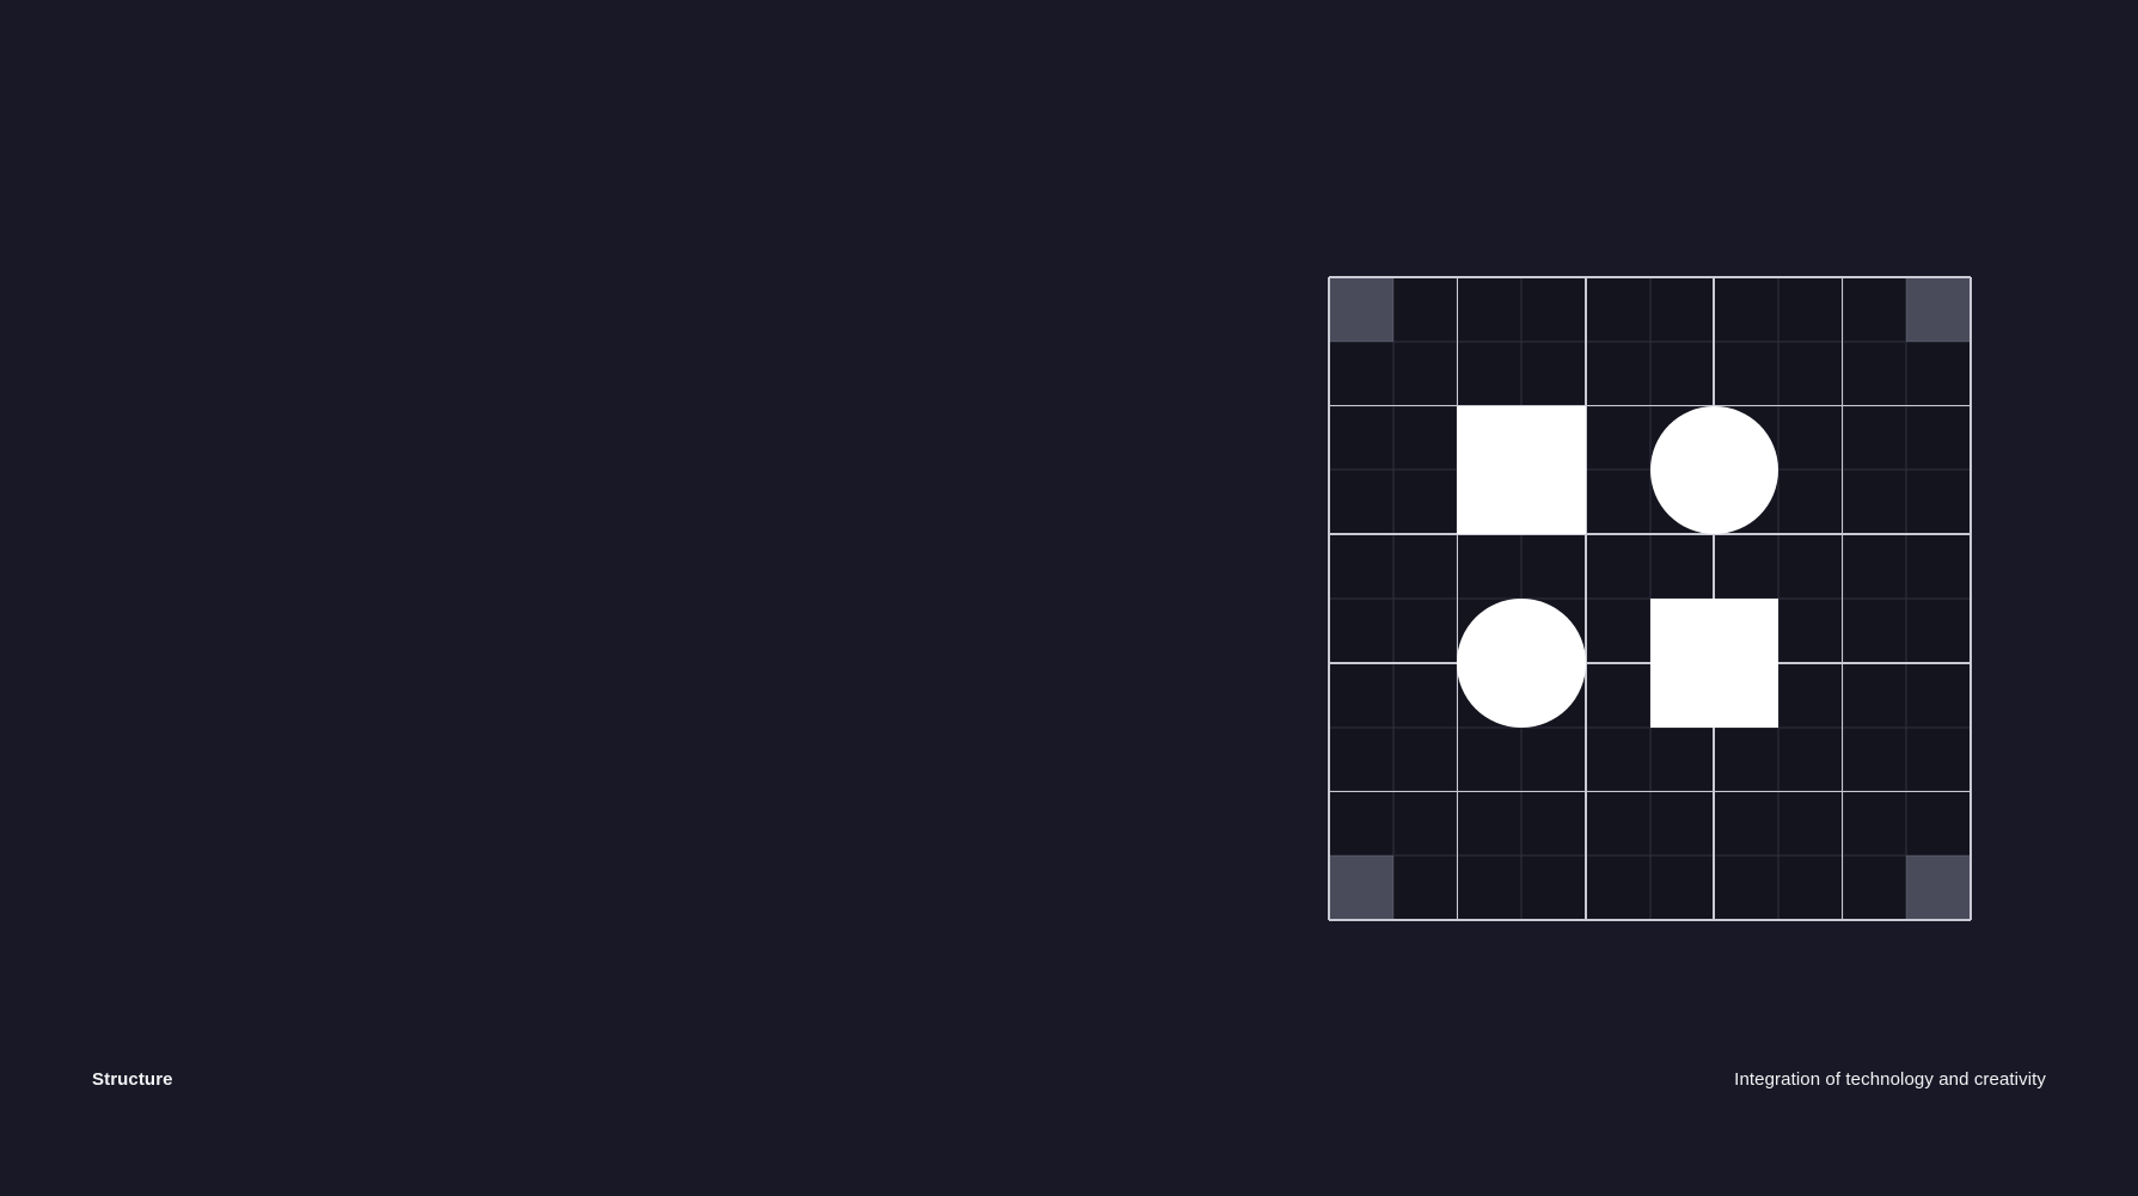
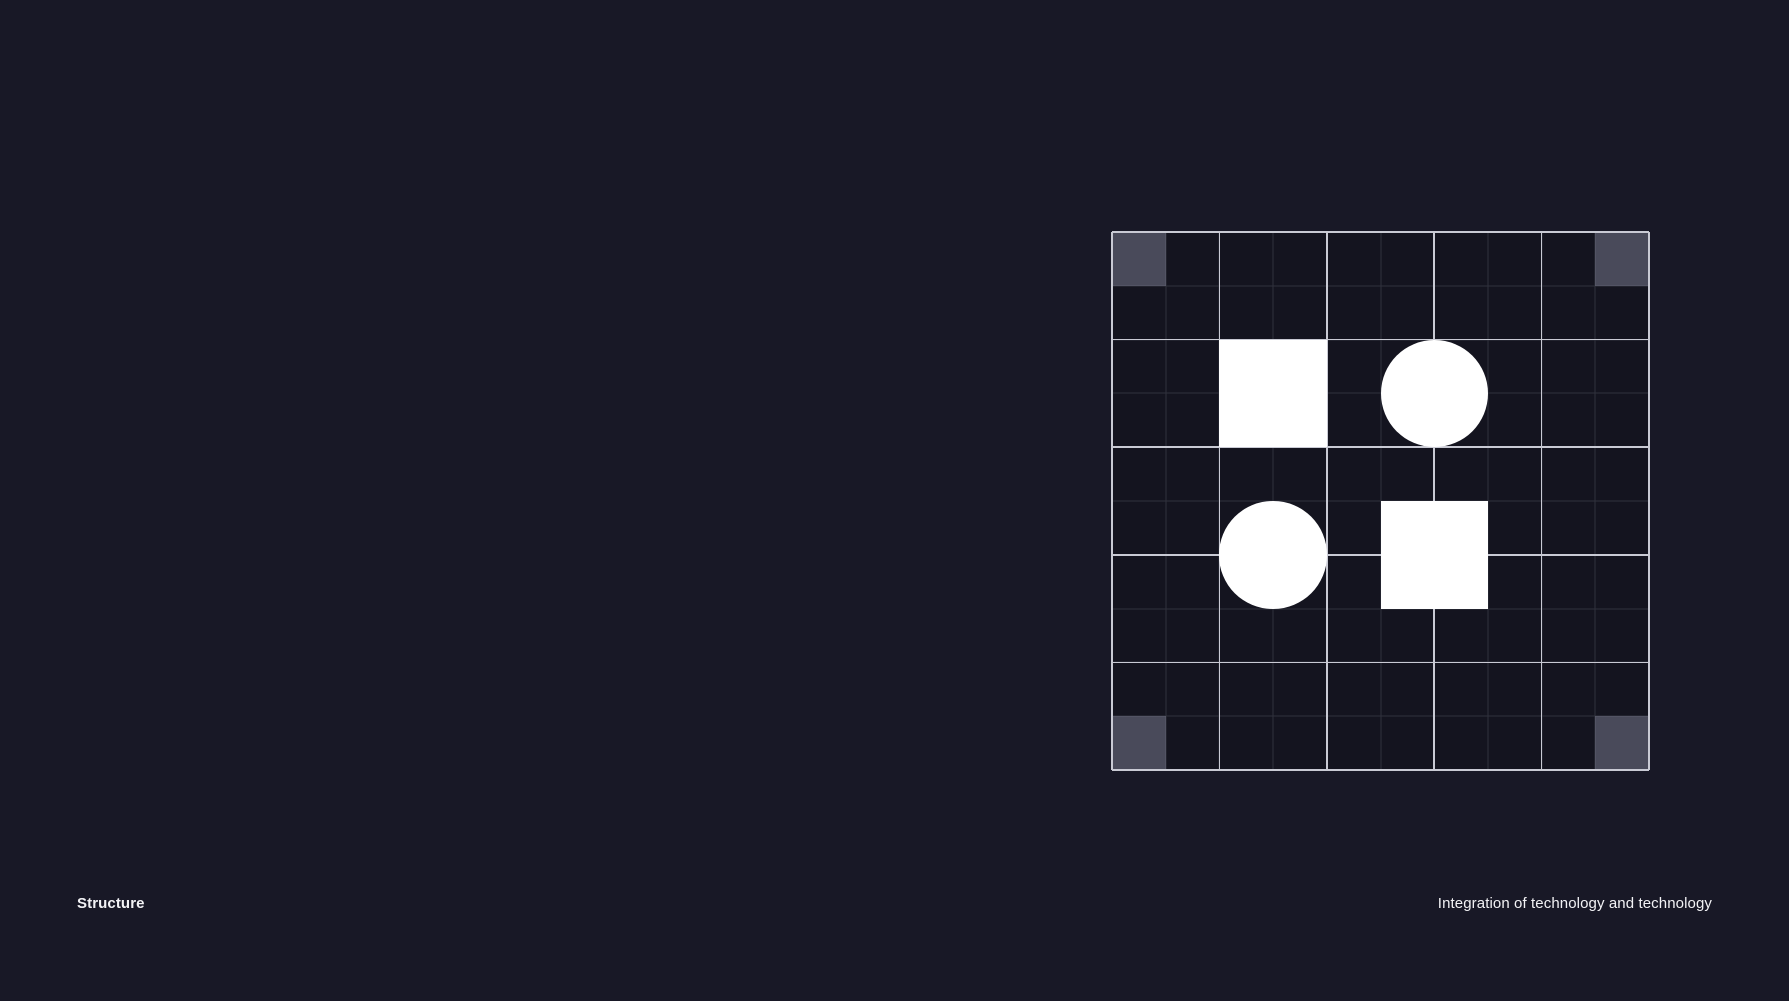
  Structure
- Integration of technology and creativity
+ Integration of technology and technology
